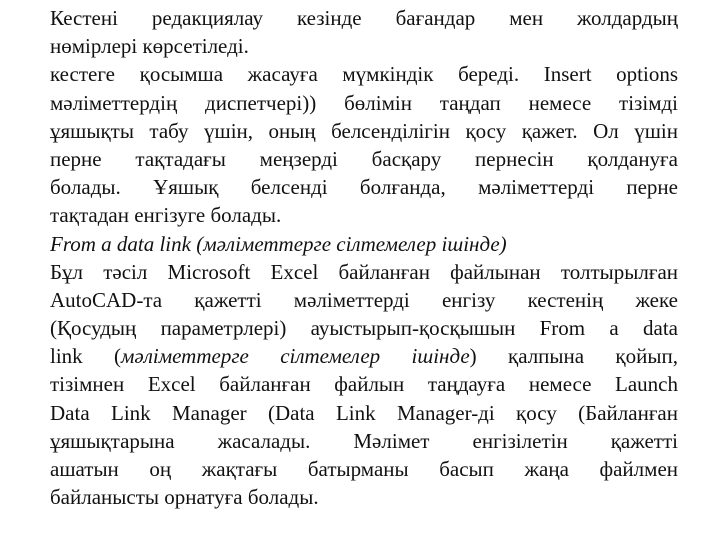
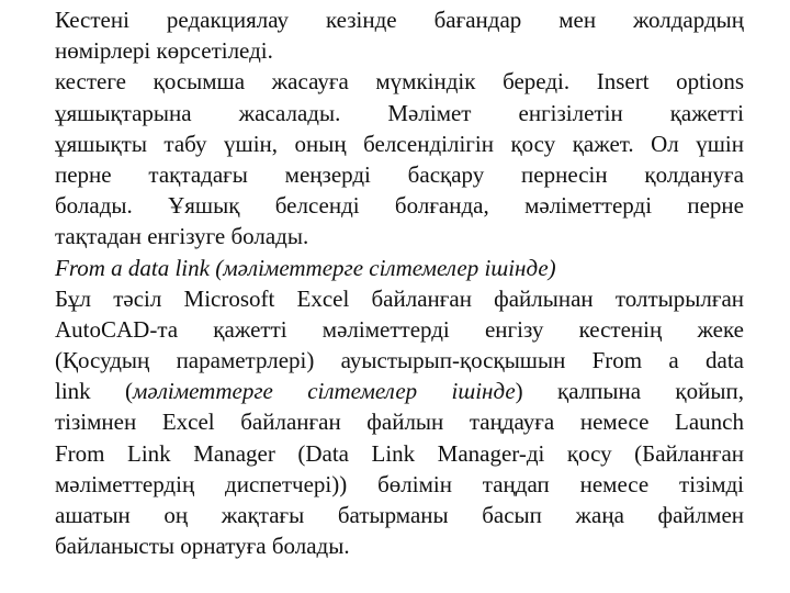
  Кестені редакциялау кезінде бағандар мен жолдардың
  нөмірлері көрсетіледі.
  кестеге қосымша жасауға мүмкіндік береді. Insert options
- мәліметтердің диспетчері)) бөлімін таңдап немесе тізімді
+ ұяшықтарына жасалады. Мәлімет енгізілетін қажетті
  ұяшықты табу үшін, оның белсенділігін қосу қажет. Ол үшін
  перне тақтадағы меңзерді басқару пернесін қолдануға
  болады. Ұяшық белсенді болғанда, мәліметтерді перне
  тақтадан енгізуге болады.
  From a data link (мәліметтерге сілтемелер ішінде)
  Бұл тәсіл Microsoft Excel байланған файлынан толтырылған
  AutoCAD-та қажетті мәліметтерді енгізу кестенің жеке
  (Қосудың параметрлері) ауыстырып-қосқышын From a data
  link (мәліметтерге сілтемелер ішінде) қалпына қойып,
  тізімнен Excel байланған файлын таңдауға немесе Launch
- Data Link Manager (Data Link Manager-ді қосу (Байланған
+ From Link Manager (Data Link Manager-ді қосу (Байланған
- ұяшықтарына жасалады. Мәлімет енгізілетін қажетті
+ мәліметтердің диспетчері)) бөлімін таңдап немесе тізімді
  ашатын оң жақтағы батырманы басып жаңа файлмен
  байланысты орнатуға болады.
